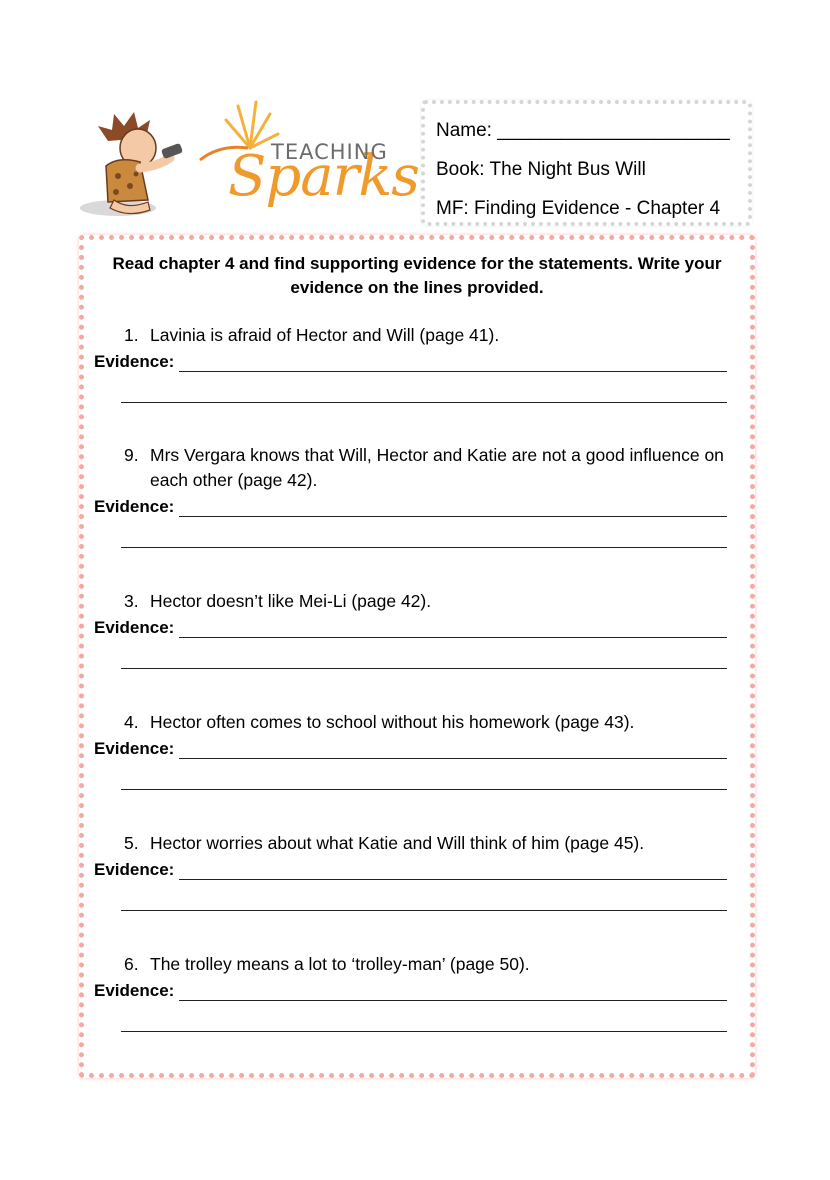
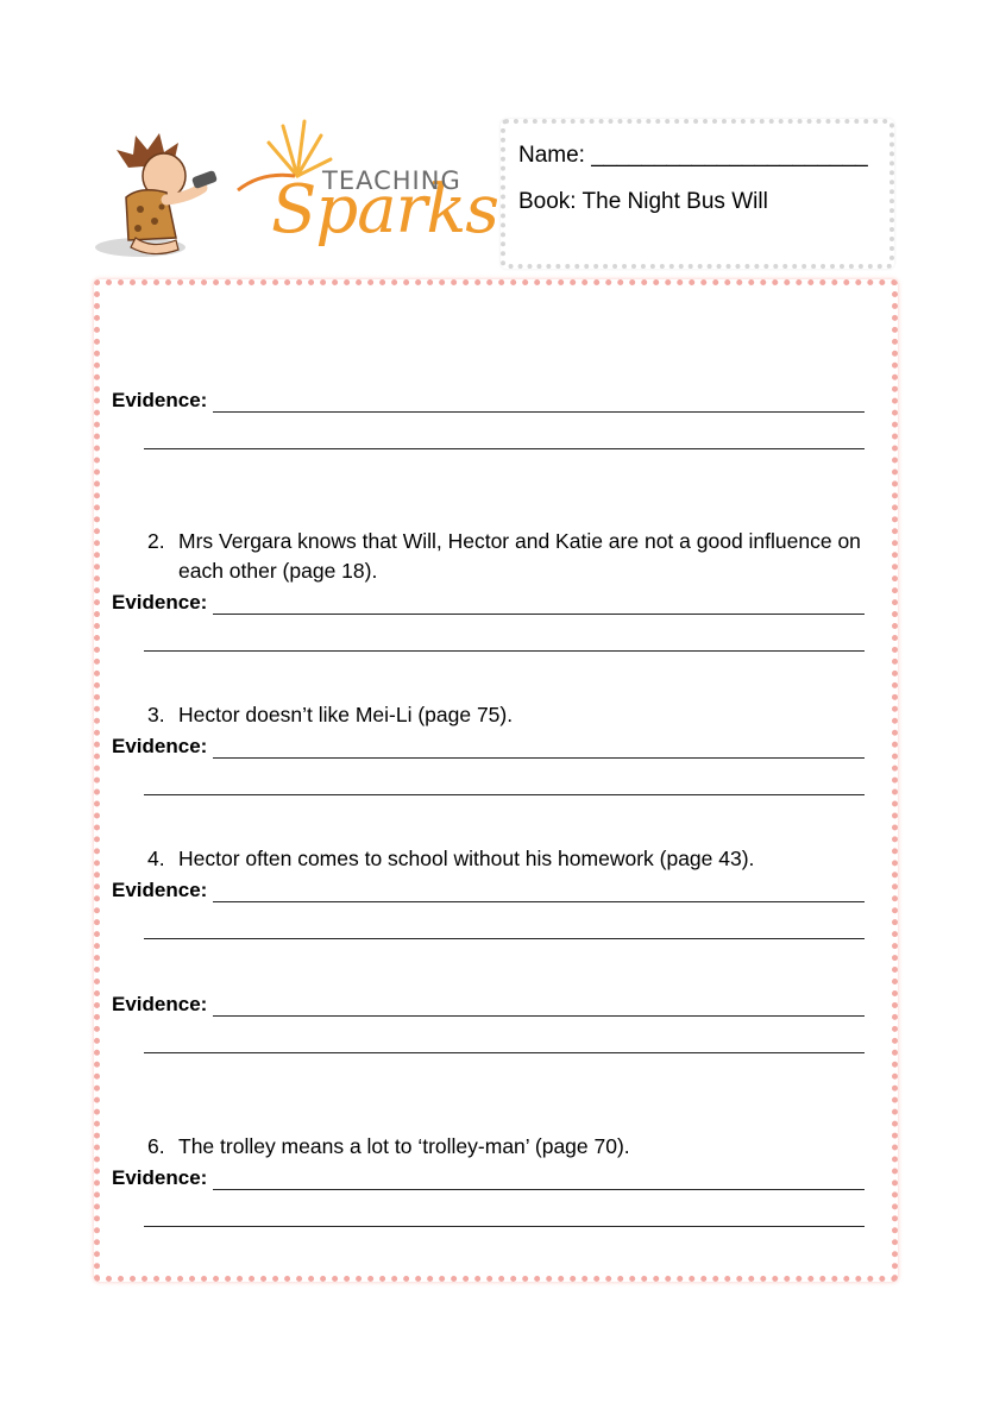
  Sparks
  TEACHING
  Name: ______________________
  Book: The Night Bus Will
- MF: Finding Evidence - Chapter 4
- Read chapter 4 and find supporting evidence for the statements. Write your evidence on the lines provided.
- 1.
- Lavinia is afraid of Hector and Will (page 41).
  Evidence:
- 9.
+ 2.
- Mrs Vergara knows that Will, Hector and Katie are not a good influence on each other (page 42).
+ Mrs Vergara knows that Will, Hector and Katie are not a good influence on each other (page 18).
  Evidence:
  3.
- Hector doesn’t like Mei-Li (page 42).
+ Hector doesn’t like Mei-Li (page 75).
  Evidence:
  4.
  Hector often comes to school without his homework (page 43).
  Evidence:
- 5.
- Hector worries about what Katie and Will think of him (page 45).
  Evidence:
  6.
- The trolley means a lot to ‘trolley-man’ (page 50).
+ The trolley means a lot to ‘trolley-man’ (page 70).
  Evidence:
